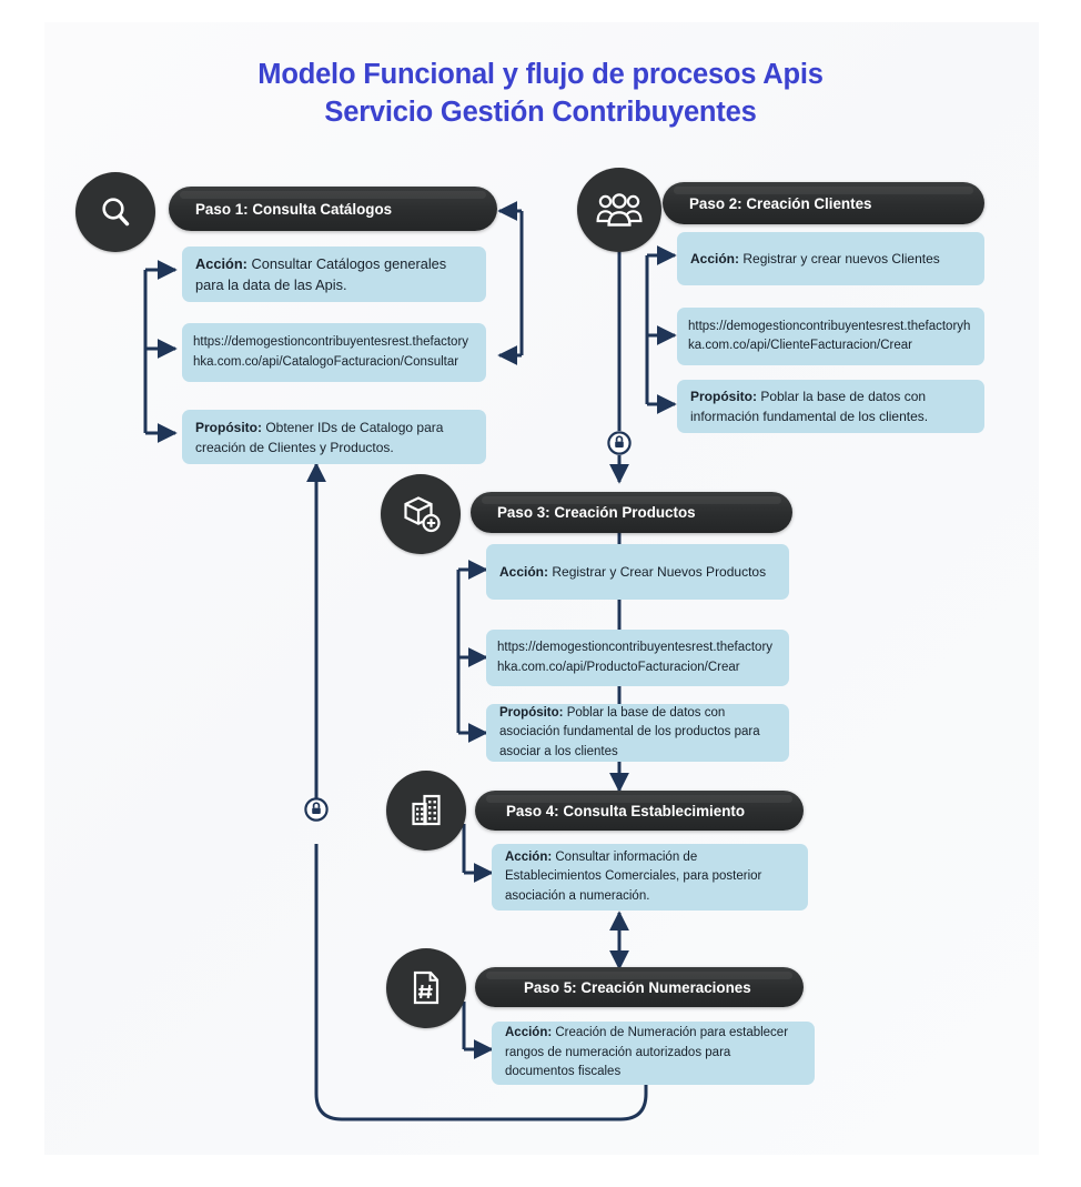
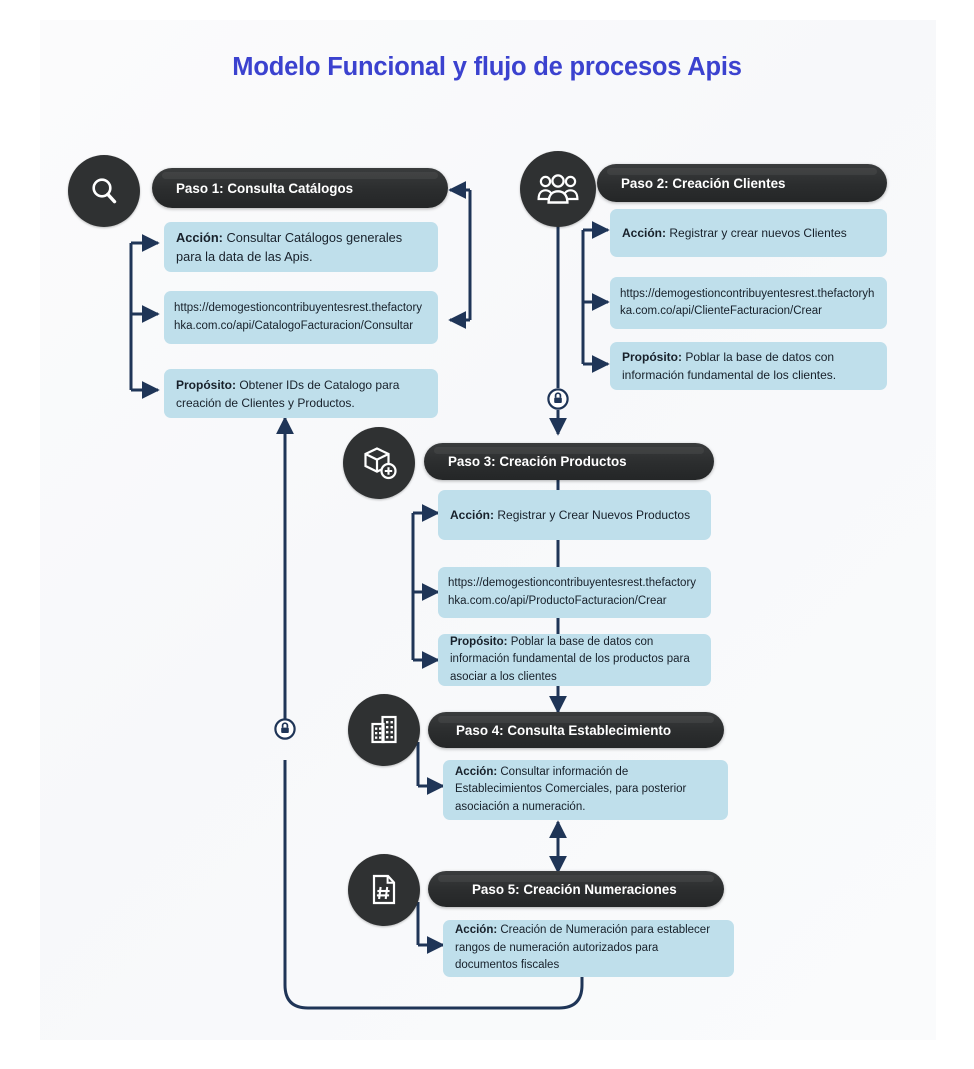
  Modelo Funcional y flujo de procesos Apis
- Servicio Gestión Contribuyentes
  Paso 1: Consulta Catálogos
  Acción: Consultar Catálogos generales para la data de las Apis.
  https://demogestioncontribuyentesrest.thefactoryhka.com.co/api/CatalogoFacturacion/Consultar
  Propósito: Obtener IDs de Catalogo para creación de Clientes y Productos.
  Paso 2: Creación Clientes
  Acción: Registrar y crear nuevos Clientes
  https://demogestioncontribuyentesrest.thefactoryhka.com.co/api/ClienteFacturacion/Crear
  Propósito: Poblar la base de datos con información fundamental de los clientes.
  Paso 3: Creación Productos
  Acción: Registrar y Crear Nuevos Productos
  https://demogestioncontribuyentesrest.thefactoryhka.com.co/api/ProductoFacturacion/Crear
- Propósito: Poblar la base de datos con asociación fundamental de los productos para asociar a los clientes
+ Propósito: Poblar la base de datos con información fundamental de los productos para asociar a los clientes
  Paso 4: Consulta Establecimiento
  Acción: Consultar información de Establecimientos Comerciales, para posterior asociación a numeración.
  Paso 5: Creación Numeraciones
  Acción: Creación de Numeración para establecer rangos de numeración autorizados para documentos fiscales
